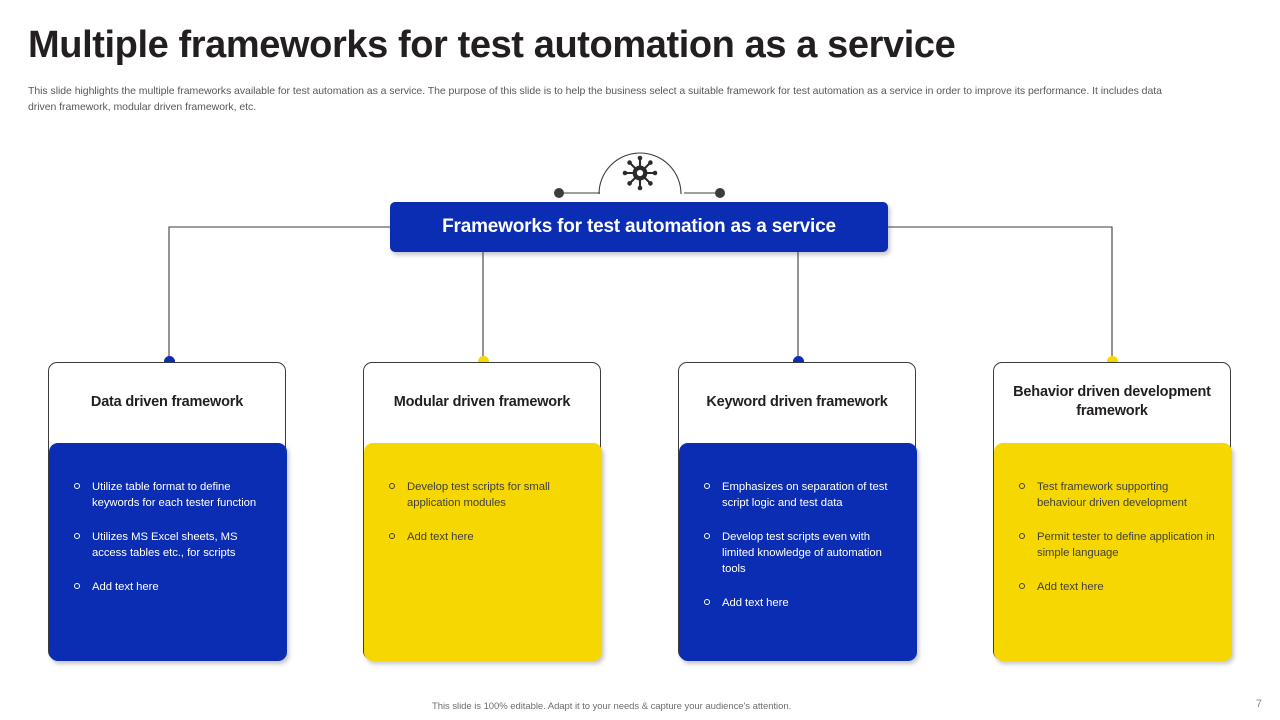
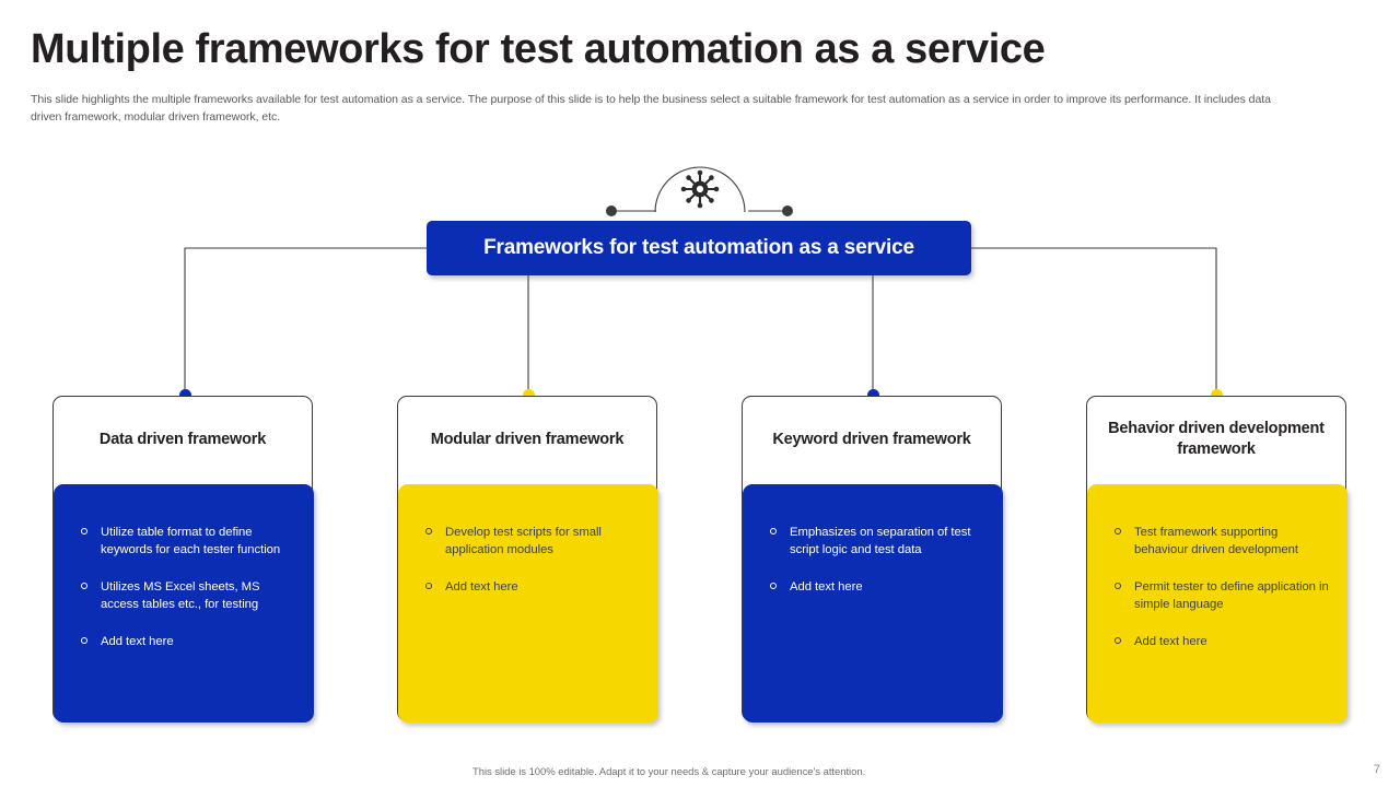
  Multiple frameworks for test automation as a service
  This slide highlights the multiple frameworks available for test automation as a service. The purpose of this slide is to help the business select a suitable framework for test automation as a service in order to improve its performance. It includes data driven framework, modular driven framework, etc.
  Frameworks for test automation as a service
  Data driven framework
  Utilize table format to define keywords for each tester function
- Utilizes MS Excel sheets, MS access tables etc., for scripts
+ Utilizes MS Excel sheets, MS access tables etc., for testing
  Add text here
  Modular driven framework
  Develop test scripts for small application modules
  Add text here
  Keyword driven framework
  Emphasizes on separation of test script logic and test data
- Develop test scripts even with limited knowledge of automation tools
  Add text here
  Behavior driven development framework
  Test framework supporting behaviour driven development
  Permit tester to define application in simple language
  Add text here
  This slide is 100% editable. Adapt it to your needs & capture your audience's attention.
  7
